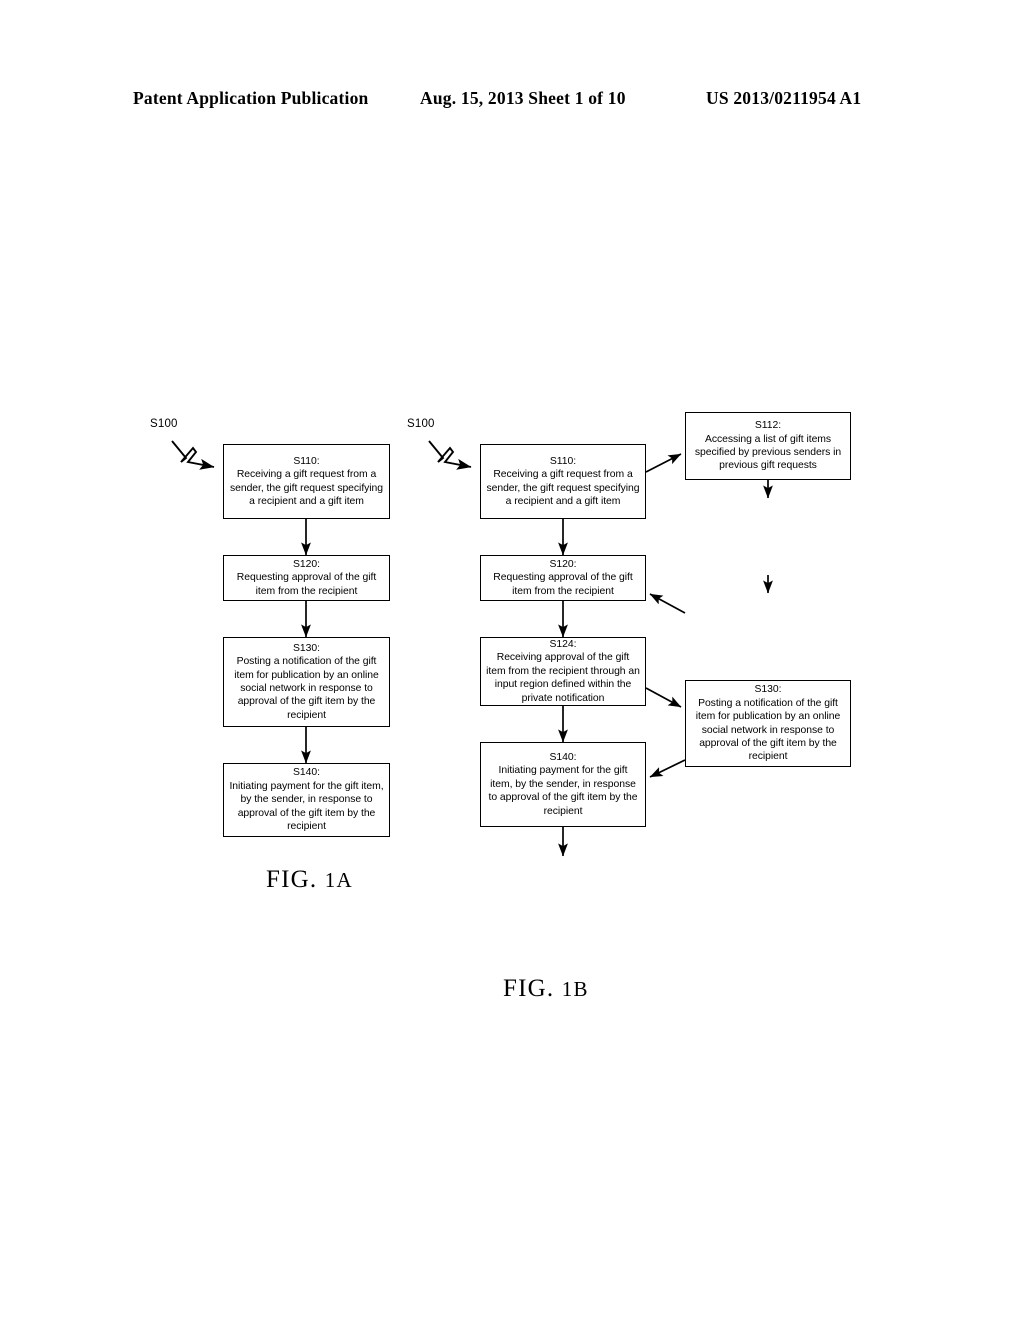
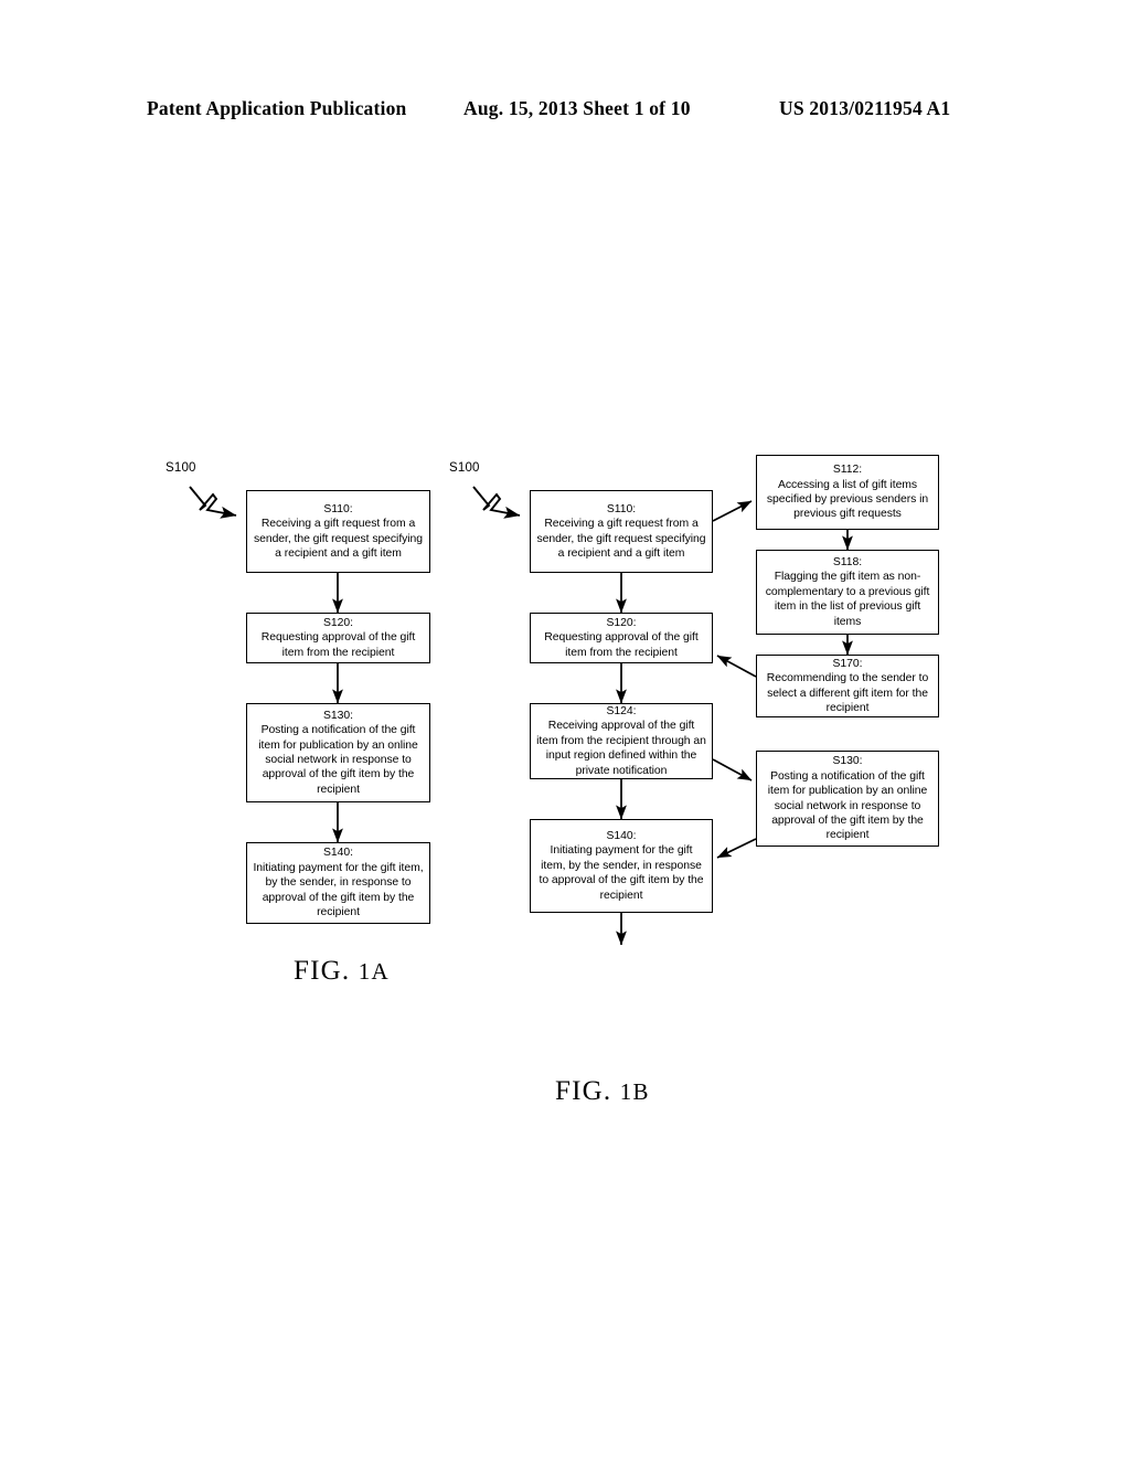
  Patent Application Publication
  Aug. 15, 2013 Sheet 1 of 10
  US 2013/0211954 A1
  S100
  S110:
  Receiving a gift request from a sender, the gift request specifying a recipient and a gift item
  S120:
  Requesting approval of the gift item from the recipient
  S130:
  Posting a notification of the gift item for publication by an online social network in response to approval of the gift item by the recipient
  S140:
  Initiating payment for the gift item, by the sender, in response to approval of the gift item by the recipient
  FIG. 1A
  S100
  S110:
  Receiving a gift request from a sender, the gift request specifying a recipient and a gift item
  S120:
  Requesting approval of the gift item from the recipient
  S124:
  Receiving approval of the gift item from the recipient through an input region defined within the private notification
  S140:
  Initiating payment for the gift item, by the sender, in response to approval of the gift item by the recipient
  S112:
  Accessing a list of gift items specified by previous senders in previous gift requests
+ S118:
+ Flagging the gift item as non-complementary to a previous gift item in the list of previous gift items
+ S170:
+ Recommending to the sender to select a different gift item for the recipient
  S130:
  Posting a notification of the gift item for publication by an online social network in response to approval of the gift item by the recipient
  FIG. 1B
